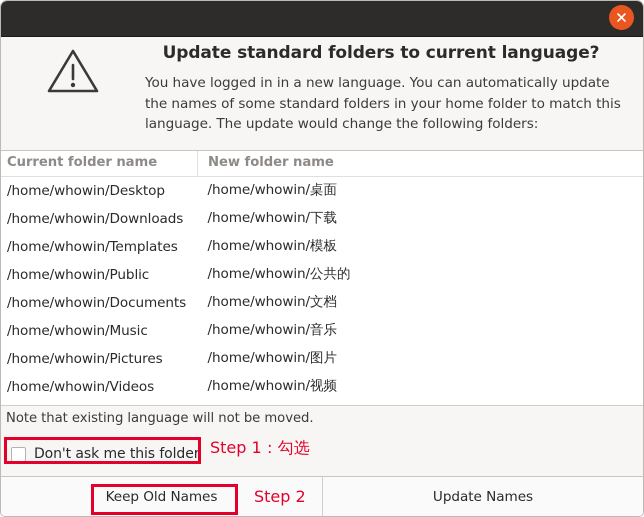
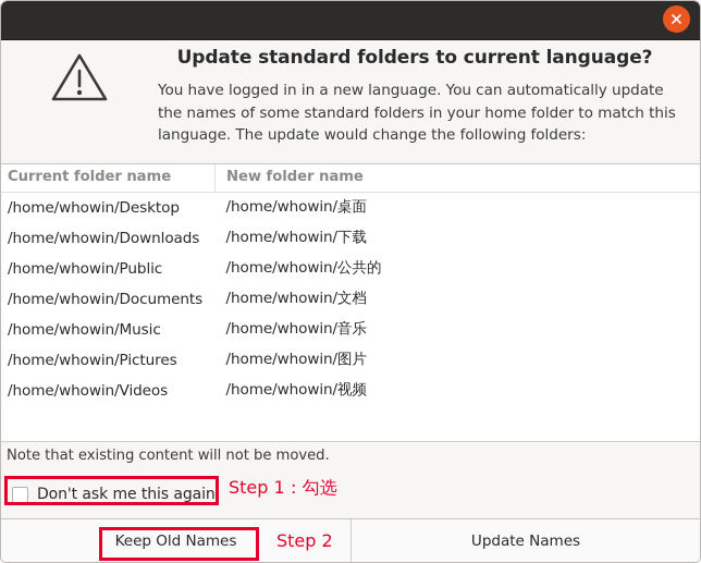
  Update standard folders to current language?
  You have logged in in a new language. You can automatically update the names of some standard folders in your home folder to match this language. The update would change the following folders:
  Current folder name	New folder name
  /home/whowin/Desktop	/home/whowin/桌面
  /home/whowin/Downloads	/home/whowin/下载
- /home/whowin/Templates	/home/whowin/模板
  /home/whowin/Public	/home/whowin/公共的
  /home/whowin/Documents	/home/whowin/文档
  /home/whowin/Music	/home/whowin/音乐
  /home/whowin/Pictures	/home/whowin/图片
  /home/whowin/Videos	/home/whowin/视频
- Note that existing language will not be moved.
+ Note that existing content will not be moved.
- Don't ask me this folder
+ Don't ask me this again
  Keep Old Names
  Update Names
  Step 1：勾选
  Step 2
